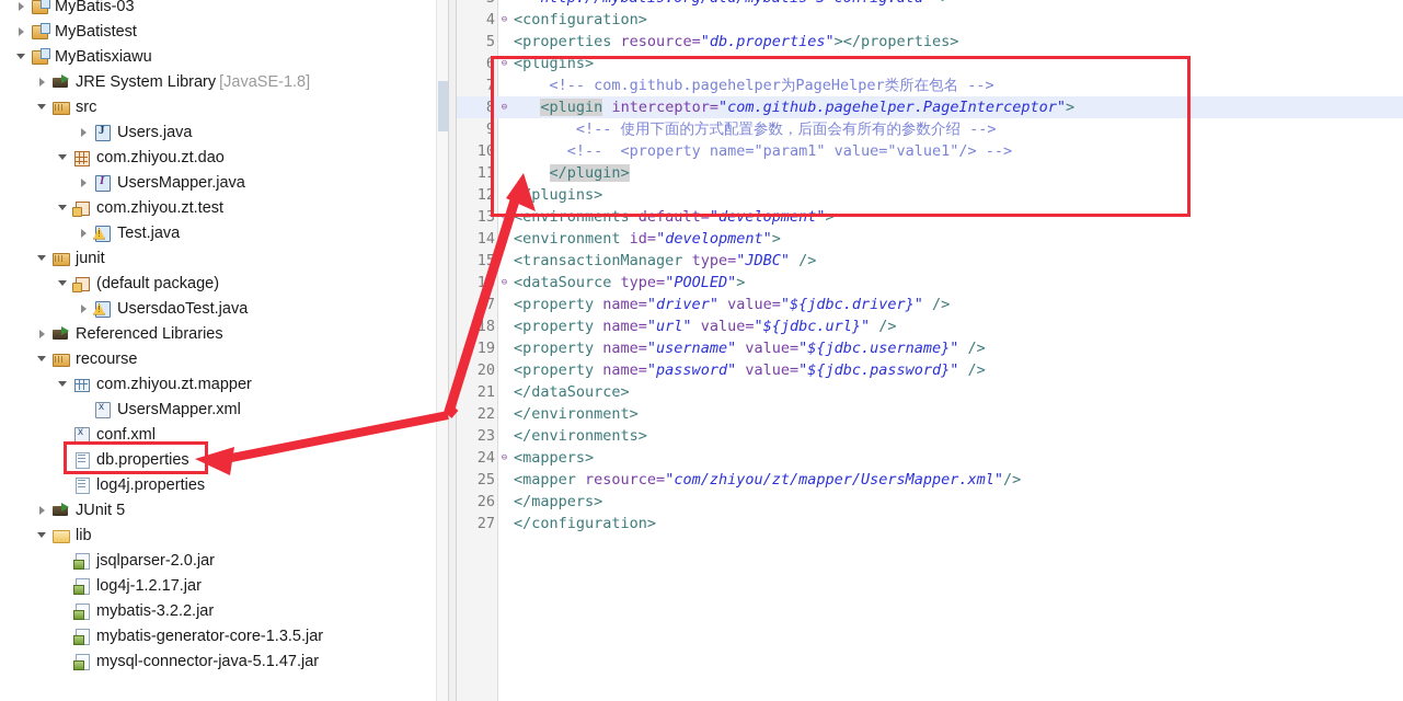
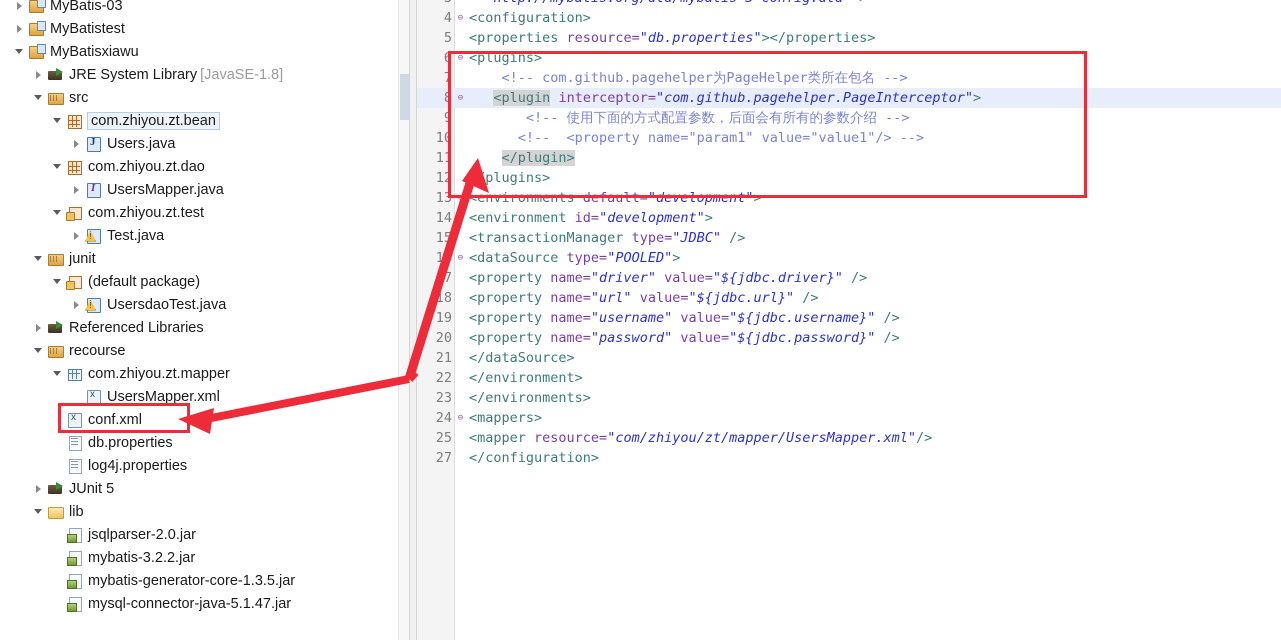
  MyBatis-03
  MyBatistest
  MyBatisxiawu
  JRE System Library
  [JavaSE-1.8]
  src
+ com.zhiyou.zt.bean
  Users.java
  com.zhiyou.zt.dao
  UsersMapper.java
  com.zhiyou.zt.test
  Test.java
  junit
  (default package)
  UsersdaoTest.java
  Referenced Libraries
  recourse
  com.zhiyou.zt.mapper
  UsersMapper.xml
  conf.xml
  db.properties
  log4j.properties
  JUnit 5
  lib
  jsqlparser-2.0.jar
- log4j-1.2.17.jar
  mybatis-3.2.2.jar
  mybatis-generator-core-1.3.5.jar
  mysql-connector-java-5.1.47.jar
  4
  ⊖
  <configuration>
  5
  <properties resource="db.properties"></properties>
  6
  ⊖
  <plugins>
  7
  <!-- com.github.pagehelper为PageHelper类所在包名 -->
  8
  ⊖
  <plugin interceptor="com.github.pagehelper.PageInterceptor">
  9
  <!-- 使用下面的方式配置参数，后面会有所有的参数介绍 -->
  10
  <!-- <property name="param1" value="value1"/> -->
  11
  </plugin>
  12
  plugins>
  13
  ⊖
  <environments default="development">
  14
  <environment id="development">
  15
  <transactionManager type="JDBC" />
  ⊖
  <dataSource type="POOLED">
  <property name="driver" value="${jdbc.driver}" />
  18
  <property name="url" value="${jdbc.url}" />
  19
  <property name="username" value="${jdbc.username}" />
  20
  <property name="password" value="${jdbc.password}" />
  21
  </dataSource>
  22
  </environment>
  23
  </environments>
  24
  ⊖
  <mappers>
  25
  <mapper resource="com/zhiyou/zt/mapper/UsersMapper.xml"/>
- 26
- </mappers>
  27
  </configuration>
